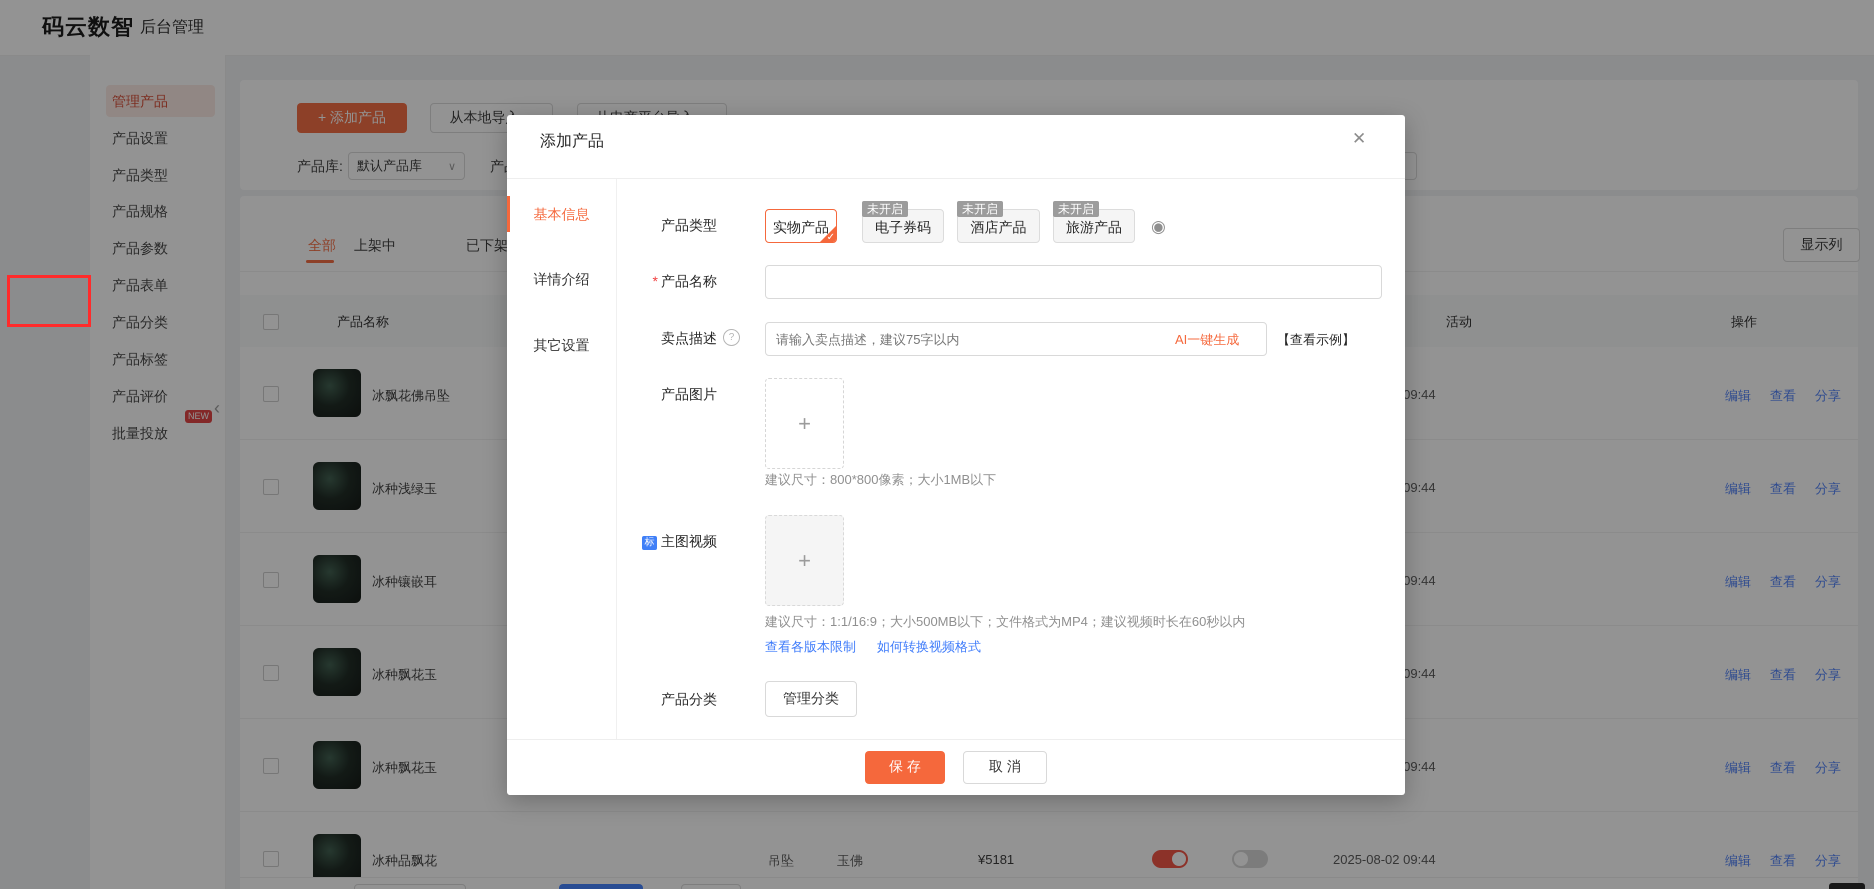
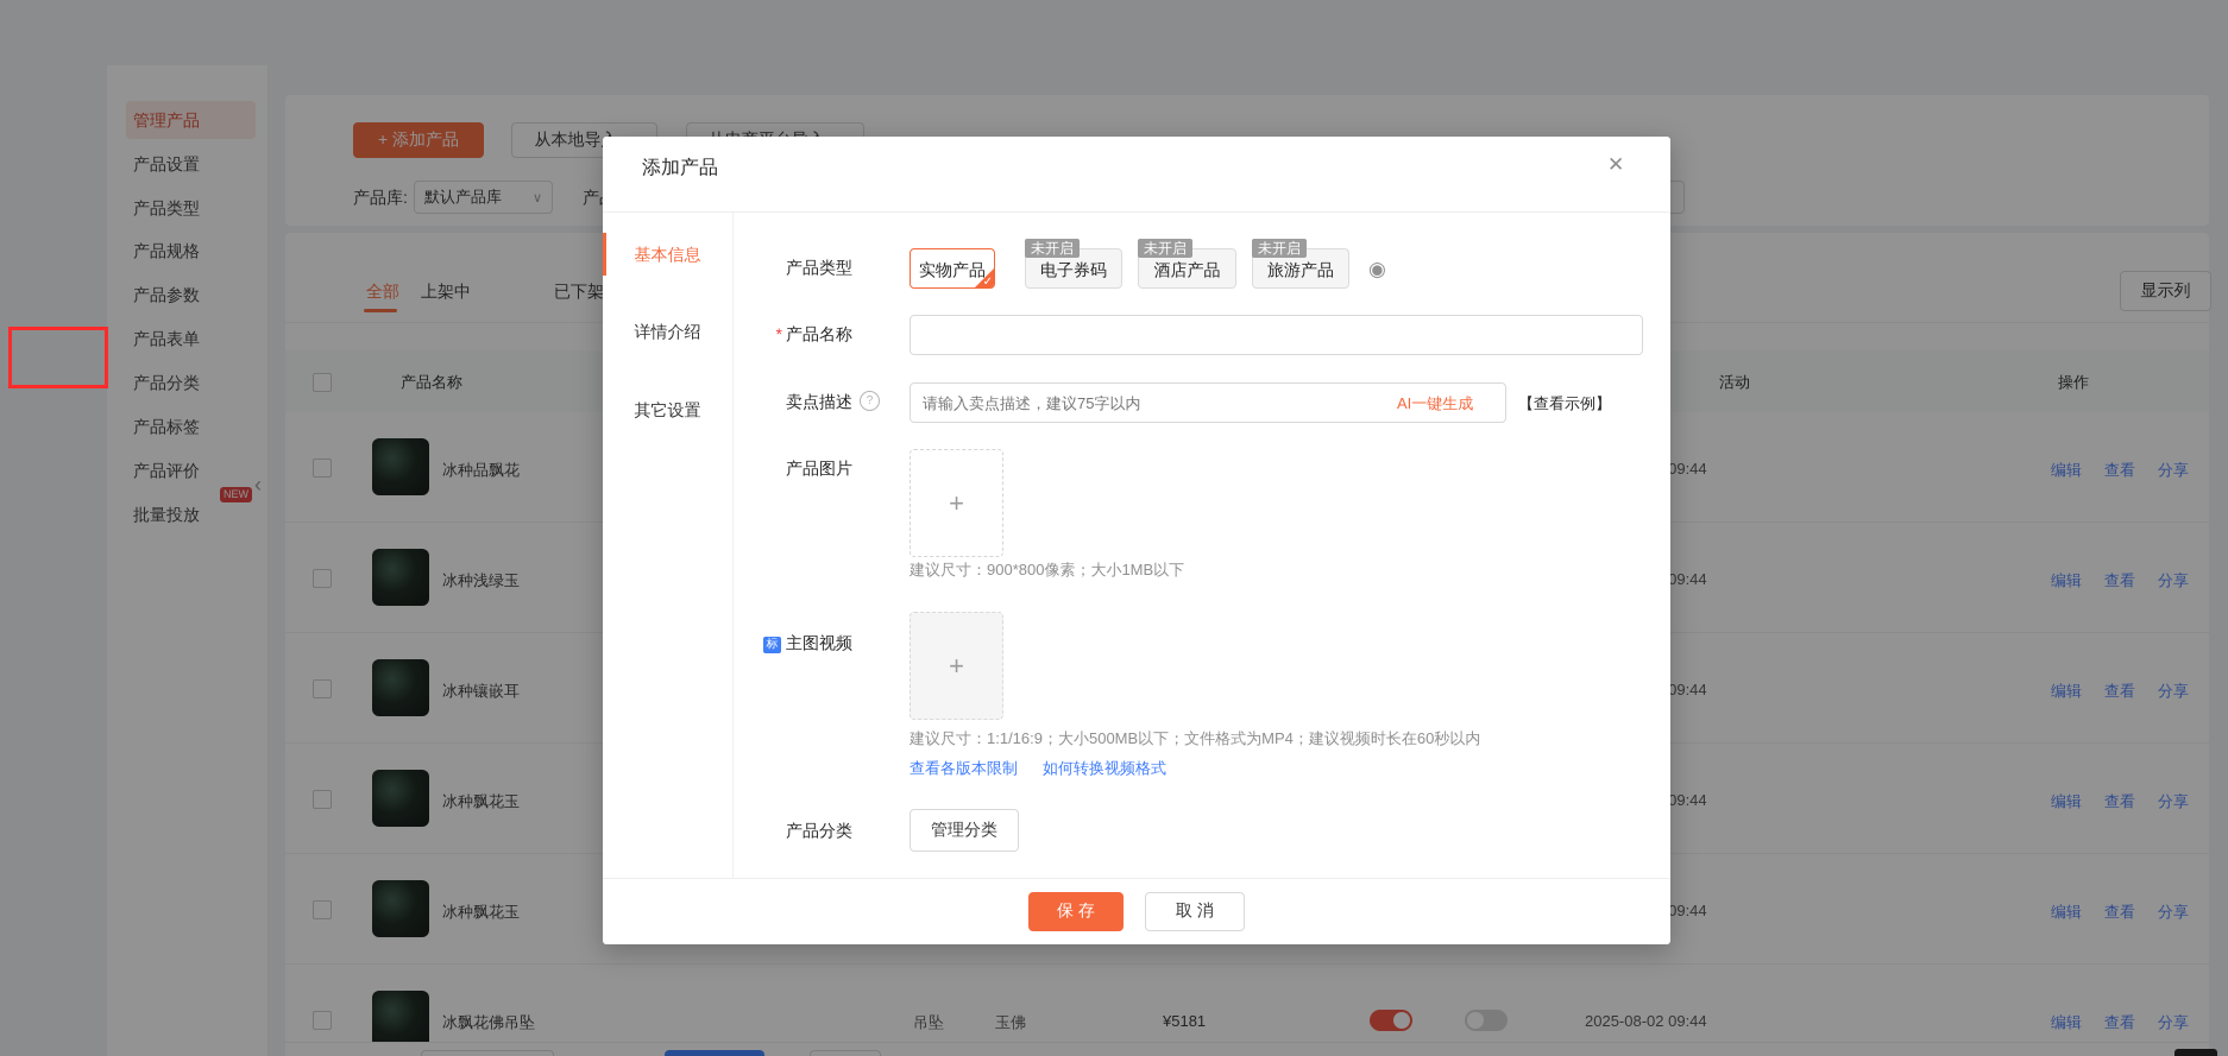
- 码云数智
- 后台管理
  管理产品
  产品设置
  产品类型
  产品规格
  产品参数
  产品表单
  产品分类
  产品标签
  产品评价
  批量投放
  NEW
  ‹
  + 添加产品
  产品库:
  默认产品库
  ∨
  全部
  上架中
  已下架
  显示列
  产品名称
  活动
  操作
- 冰飘花佛吊坠
+ 冰种品飘花
  编辑
  查看
  分享
  冰种浅绿玉
  编辑
  查看
  分享
  冰种镶嵌耳
  编辑
  查看
  分享
  冰种飘花玉
  编辑
  查看
  分享
  冰种飘花玉
  编辑
  查看
  分享
- 冰种品飘花
+ 冰飘花佛吊坠
  吊坠
  玉佛
  ¥5181
  2025-08-02 09:44
  编辑
  查看
  分享
  添加产品
  ✕
  基本信息
  详情介绍
  其它设置
  产品类型
  实物产品
  ✓
  未开启
  电子券码
  未开启
  酒店产品
  未开启
  旅游产品
  ◉
  * 产品名称
  卖点描述
  ?
  请输入卖点描述，建议75字以内
  AI一键生成
  【查看示例】
  产品图片
  +
- 建议尺寸：800*800像素；大小1MB以下
+ 建议尺寸：900*800像素；大小1MB以下
  标 主图视频
  +
  建议尺寸：1:1/16:9；大小500MB以下；文件格式为MP4；建议视频时长在60秒以内
  查看各版本限制
  如何转换视频格式
  产品分类
  管理分类
  保 存
  取 消
